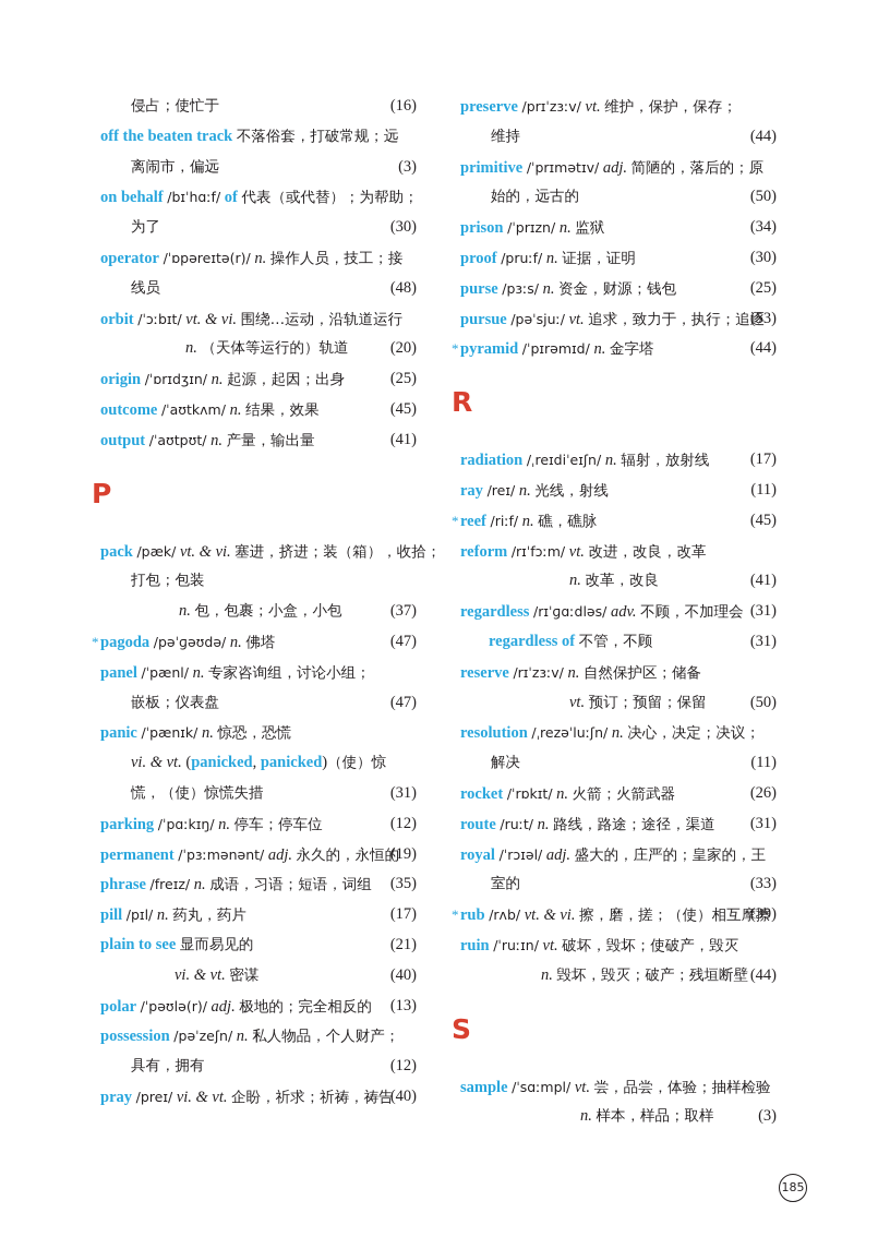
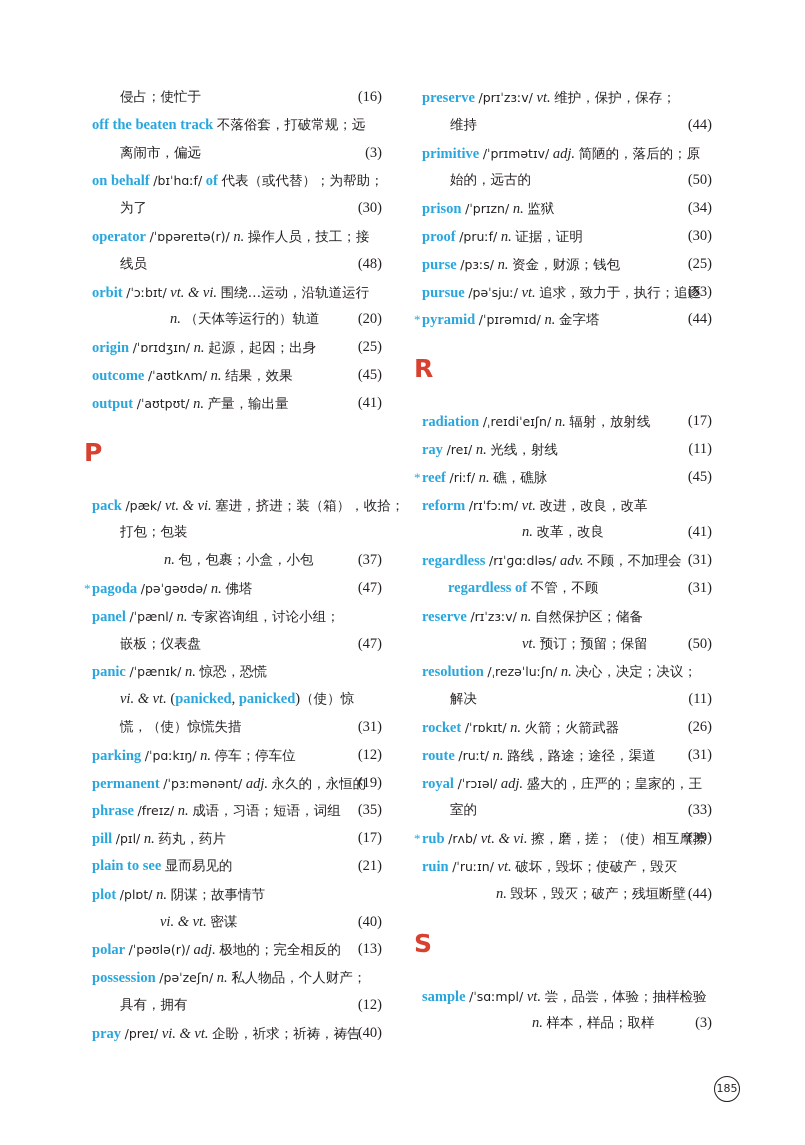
  侵占；使忙于
  (16)
  off the beaten track 不落俗套，打破常规；远
  离闹市，偏远
  (3)
  on behalf /bɪˈhɑːf/ of 代表（或代替）；为帮助；
  为了
  (30)
  operator /ˈɒpəreɪtə(r)/ n. 操作人员，技工；接
  线员
  (48)
  orbit /ˈɔːbɪt/ vt. & vi. 围绕…运动，沿轨道运行
  n. （天体等运行的）轨道
  (20)
  origin /ˈɒrɪdʒɪn/ n. 起源，起因；出身
  (25)
  outcome /ˈaʊtkʌm/ n. 结果，效果
  (45)
  output /ˈaʊtpʊt/ n. 产量，输出量
  (41)
  P
  pack /pæk/ vt. & vi. 塞进，挤进；装（箱），收拾；
  打包；包装
  n. 包，包裹；小盒，小包
  (37)
  *
  pagoda /pəˈɡəʊdə/ n. 佛塔
  (47)
  panel /ˈpænl/ n. 专家咨询组，讨论小组；
  嵌板；仪表盘
  (47)
  panic /ˈpænɪk/ n. 惊恐，恐慌
  vi. & vt. (panicked, panicked)（使）惊
  慌，（使）惊慌失措
  (31)
  parking /ˈpɑːkɪŋ/ n. 停车；停车位
  (12)
  permanent /ˈpɜːmənənt/ adj. 永久的，永恒的
  (19)
  phrase /freɪz/ n. 成语，习语；短语，词组
  (35)
  pill /pɪl/ n. 药丸，药片
  (17)
  plain to see 显而易见的
  (21)
+ plot /plɒt/ n. 阴谋；故事情节
  vi. & vt. 密谋
  (40)
  polar /ˈpəʊlə(r)/ adj. 极地的；完全相反的
  (13)
  possession /pəˈzeʃn/ n. 私人物品，个人财产；
  具有，拥有
  (12)
  pray /preɪ/ vi. & vt. 企盼，祈求；祈祷，祷告
  (40)
  preserve /prɪˈzɜːv/ vt. 维护，保护，保存；
  维持
  (44)
  primitive /ˈprɪmətɪv/ adj. 简陋的，落后的；原
  始的，远古的
  (50)
  prison /ˈprɪzn/ n. 监狱
  (34)
  proof /pruːf/ n. 证据，证明
  (30)
  purse /pɜːs/ n. 资金，财源；钱包
  (25)
  pursue /pəˈsjuː/ vt. 追求，致力于，执行；追逐
  (53)
  *
  pyramid /ˈpɪrəmɪd/ n. 金字塔
  (44)
  R
  radiation /ˌreɪdiˈeɪʃn/ n. 辐射，放射线
  (17)
  ray /reɪ/ n. 光线，射线
  (11)
  *
  reef /riːf/ n. 礁，礁脉
  (45)
  reform /rɪˈfɔːm/ vt. 改进，改良，改革
  n. 改革，改良
  (41)
  regardless /rɪˈɡɑːdləs/ adv. 不顾，不加理会
  (31)
  regardless of 不管，不顾
  (31)
  reserve /rɪˈzɜːv/ n. 自然保护区；储备
  vt. 预订；预留；保留
  (50)
  resolution /ˌrezəˈluːʃn/ n. 决心，决定；决议；
  解决
  (11)
  rocket /ˈrɒkɪt/ n. 火箭；火箭武器
  (26)
  route /ruːt/ n. 路线，路途；途径，渠道
  (31)
  royal /ˈrɔɪəl/ adj. 盛大的，庄严的；皇家的，王
  室的
  (33)
  *
  rub /rʌb/ vt. & vi. 擦，磨，搓；（使）相互摩擦
  (39)
  ruin /ˈruːɪn/ vt. 破坏，毁坏；使破产，毁灭
  n. 毁坏，毁灭；破产；残垣断壁
  (44)
  S
  sample /ˈsɑːmpl/ vt. 尝，品尝，体验；抽样检验
  n. 样本，样品；取样
  (3)
  185
